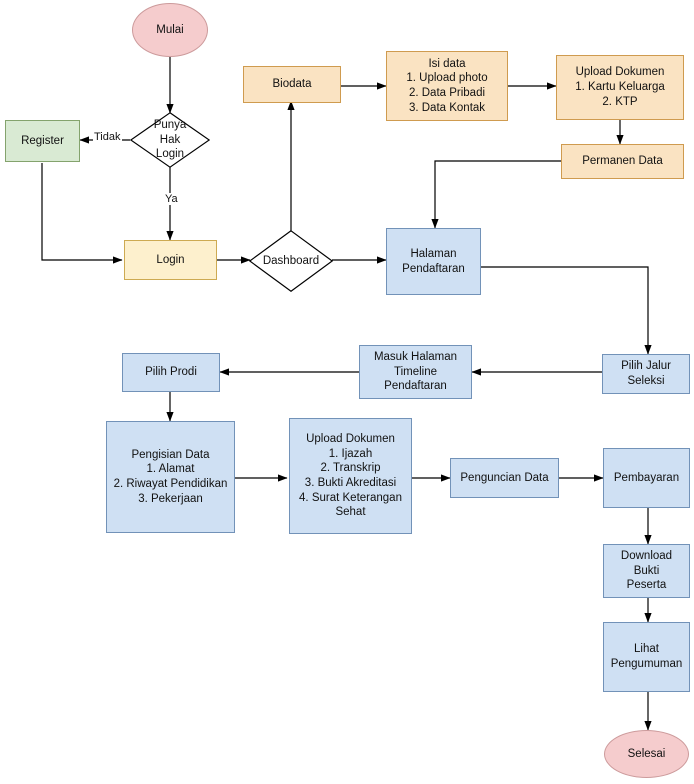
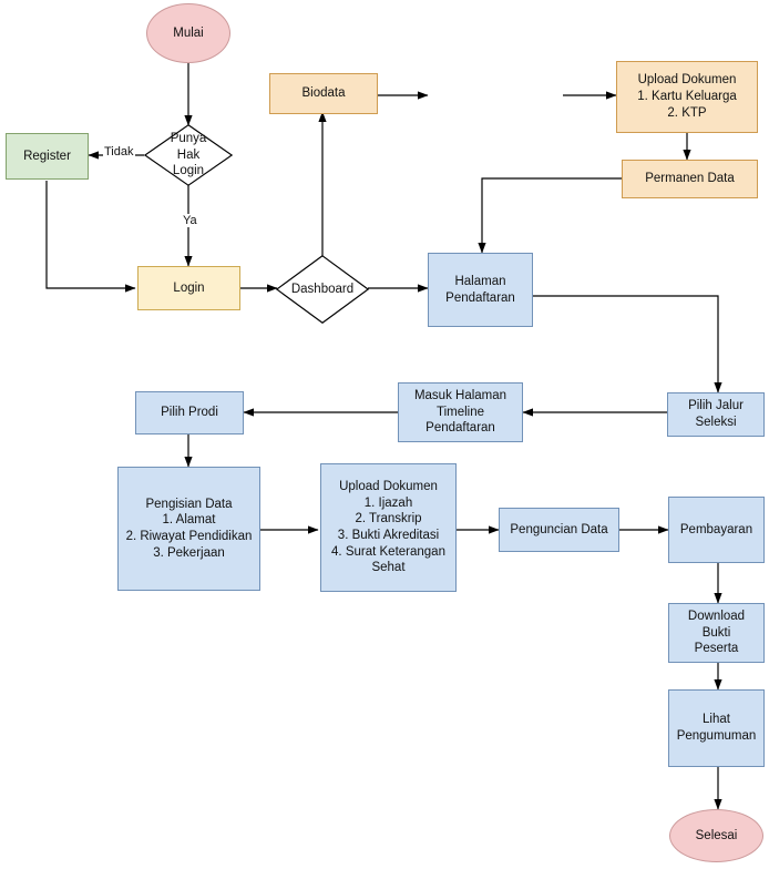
  Mulai
  Punya
  Hak
  Login
  Register
  Login
  Dashboard
  Biodata
- Isi data
- 1. Upload photo
- 2. Data Pribadi
- 3. Data Kontak
  Upload Dokumen
  1. Kartu Keluarga
  2. KTP
  Permanen Data
  Halaman
  Pendaftaran
  Pilih Jalur
  Seleksi
  Masuk Halaman
  Timeline
  Pendaftaran
  Pilih Prodi
  Pengisian Data
  1. Alamat
  2. Riwayat Pendidikan
  3. Pekerjaan
  Upload Dokumen
  1. Ijazah
  2. Transkrip
  3. Bukti Akreditasi
  4. Surat Keterangan
  Sehat
  Penguncian Data
  Pembayaran
  Download Bukti
  Peserta
  Lihat
  Pengumuman
  Selesai
  Tidak
  Ya
